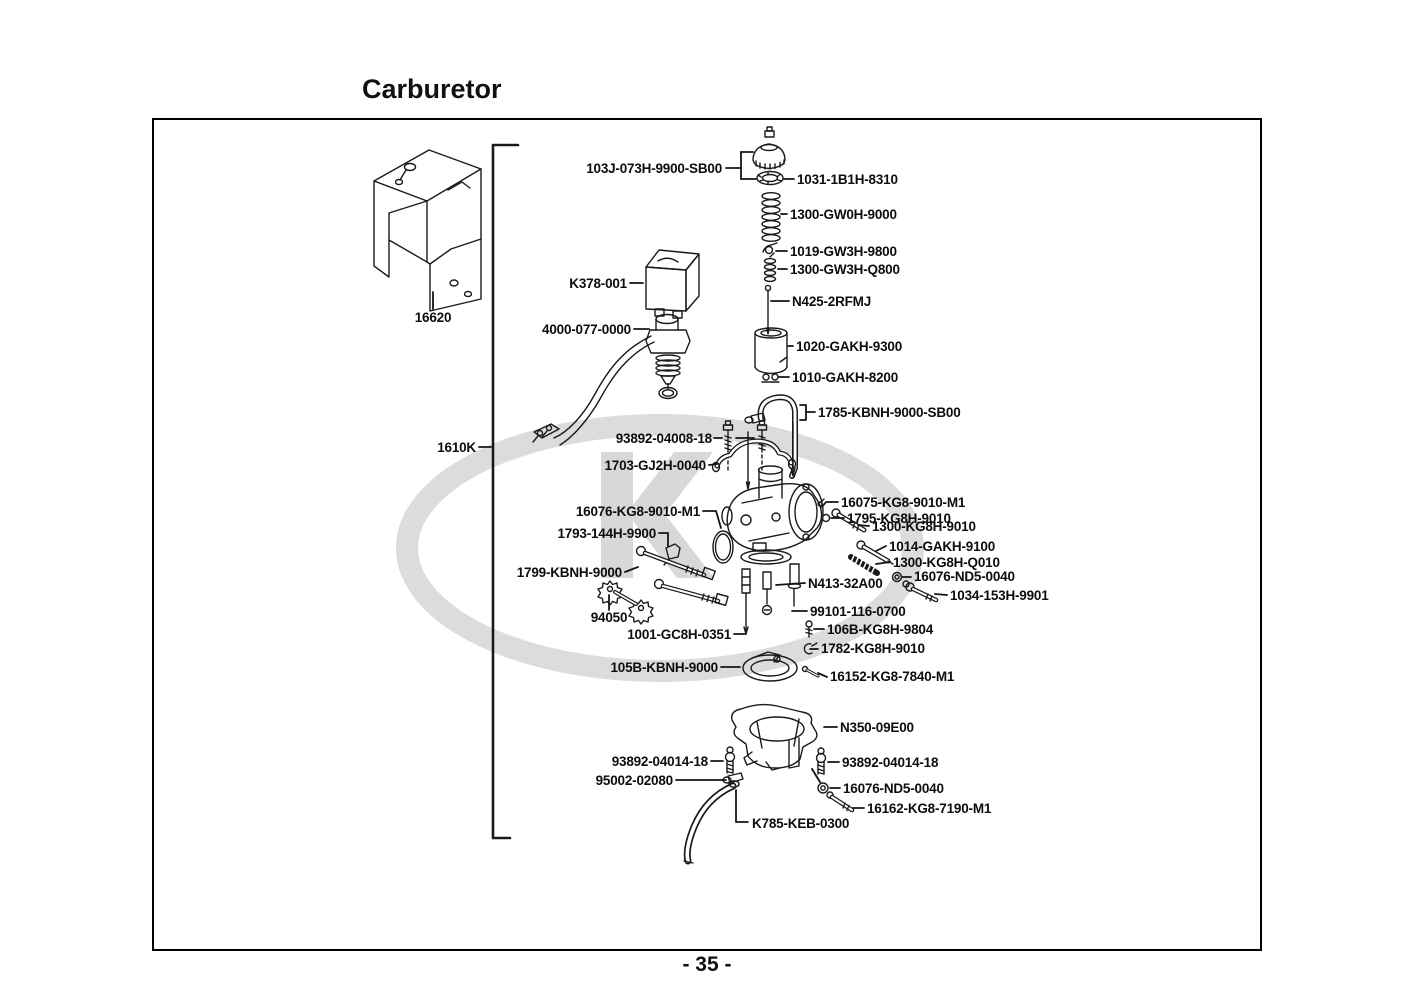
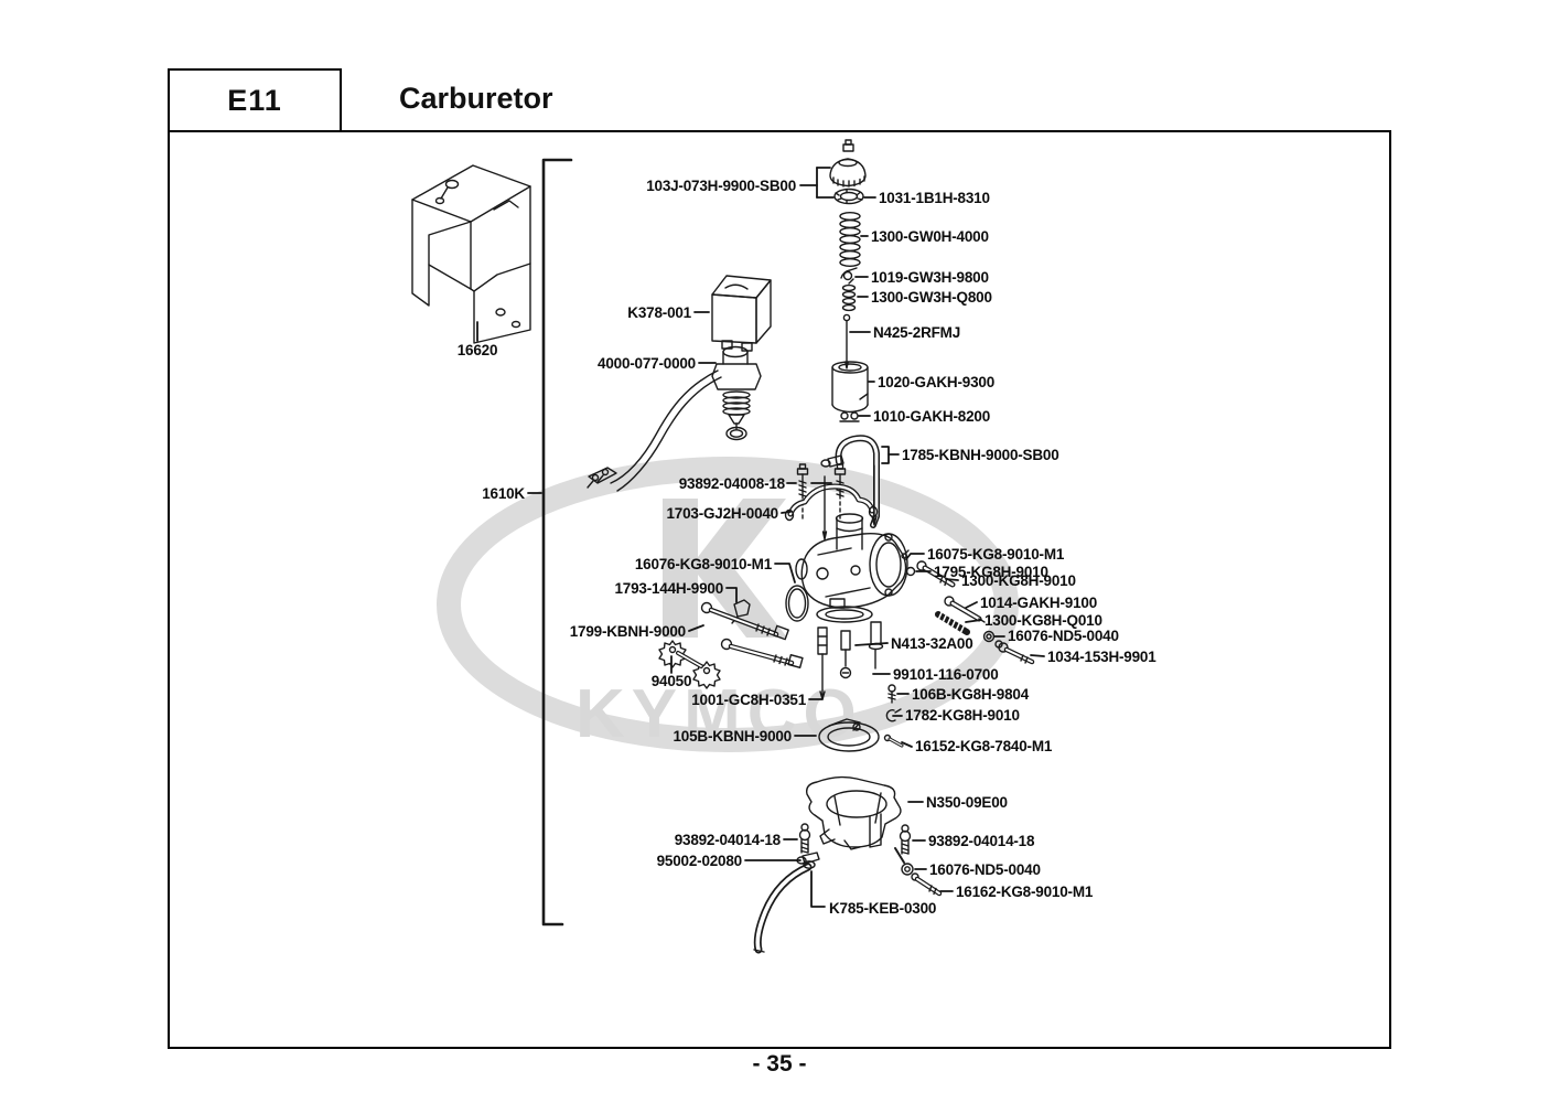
+ E11
  Carburetor
+ KYMCO
  103J-073H-9900-SB00
  1031-1B1H-8310
- 1300-GW0H-9000
+ 1300-GW0H-4000
  1019-GW3H-9800
  1300-GW3H-Q800
  N425-2RFMJ
  1020-GAKH-9300
  1010-GAKH-8200
  1785-KBNH-9000-SB00
  93892-04008-18
  1703-GJ2H-0040
  16076-KG8-9010-M1
  1793-144H-9900
  1799-KBNH-9000
  94050
  1001-GC8H-0351
  105B-KBNH-9000
  16075-KG8-9010-M1
  1795-KG8H-9010
  1300-KG8H-9010
  1014-GAKH-9100
  1300-KG8H-Q010
  16076-ND5-0040
  1034-153H-9901
  N413-32A00
  99101-116-0700
  106B-KG8H-9804
  1782-KG8H-9010
  16152-KG8-7840-M1
  N350-09E00
  93892-04014-18
  93892-04014-18
  95002-02080
  16076-ND5-0040
- 16162-KG8-7190-M1
+ 16162-KG8-9010-M1
  K785-KEB-0300
  16620
  1610K
  K378-001
  4000-077-0000
  - 35 -
